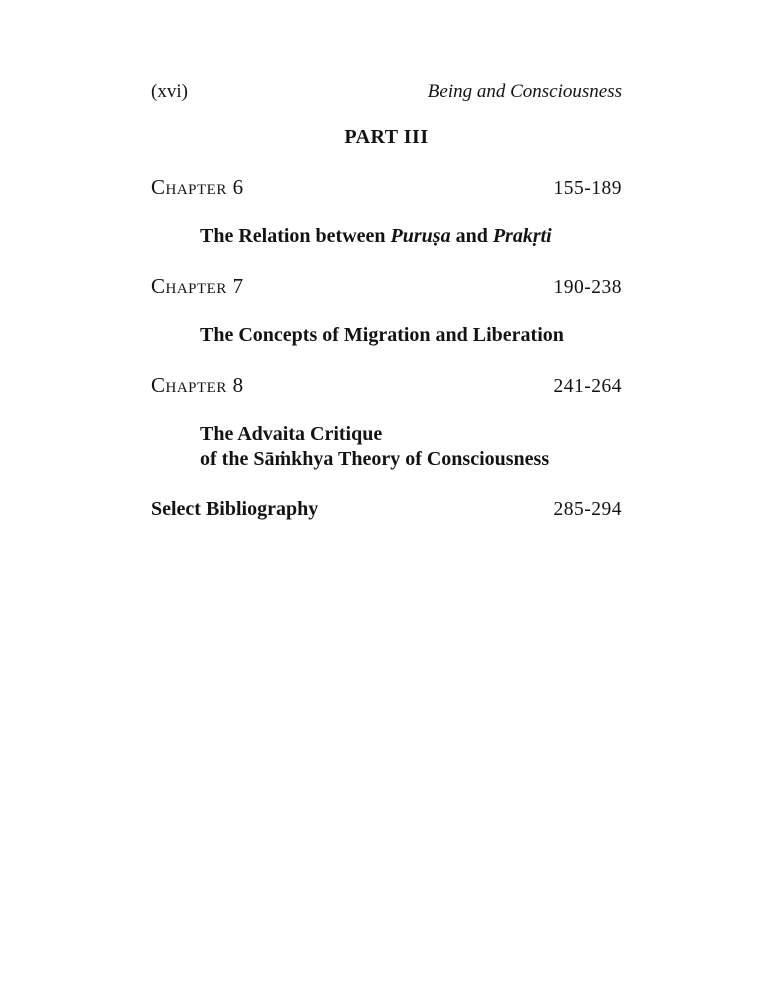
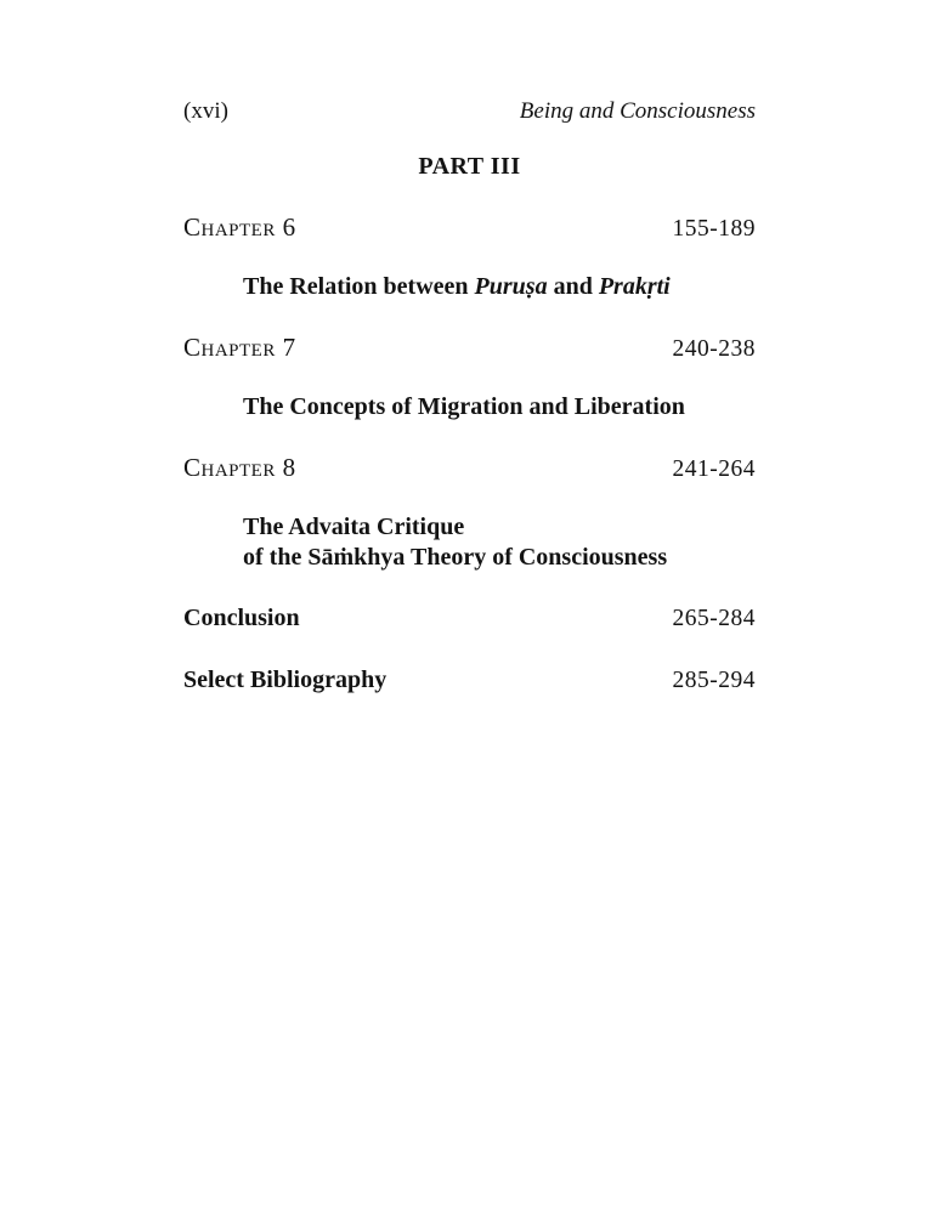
  (xvi)
  Being and Consciousness
  PART III
  Chapter 6
  155-189
  The Relation between Puruṣa and Prakṛti
  Chapter 7
- 190-238
+ 240-238
  The Concepts of Migration and Liberation
  Chapter 8
  241-264
  The Advaita Critique
  of the Sāṁkhya Theory of Consciousness
+ Conclusion
+ 265-284
  Select Bibliography
  285-294
